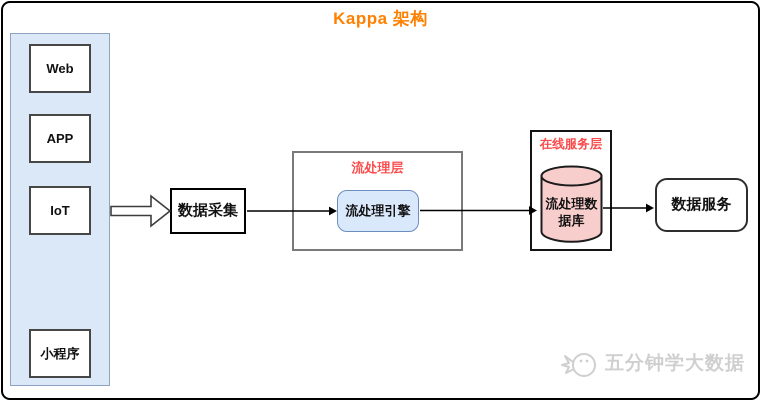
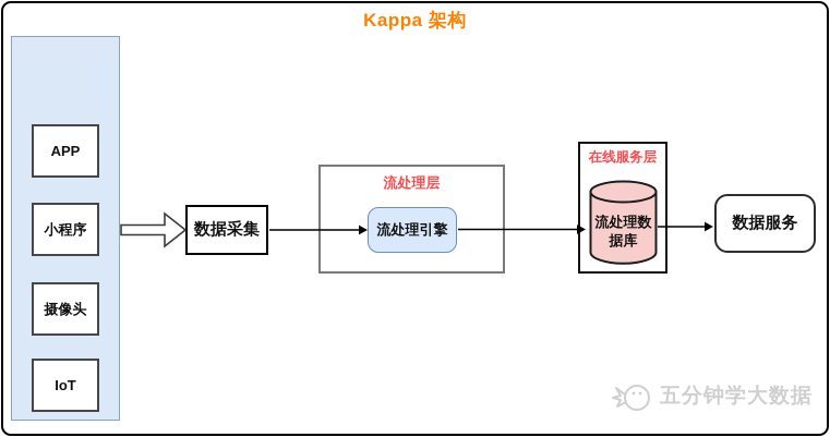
  Kappa 架构
- Web
  APP
- IoT
+ 小程序
+ 摄像头
- 小程序
+ IoT
  流处理层
  在线服务层
  数据采集
  流处理引擎
  流处理数据库
  数据服务
  五分钟学大数据
